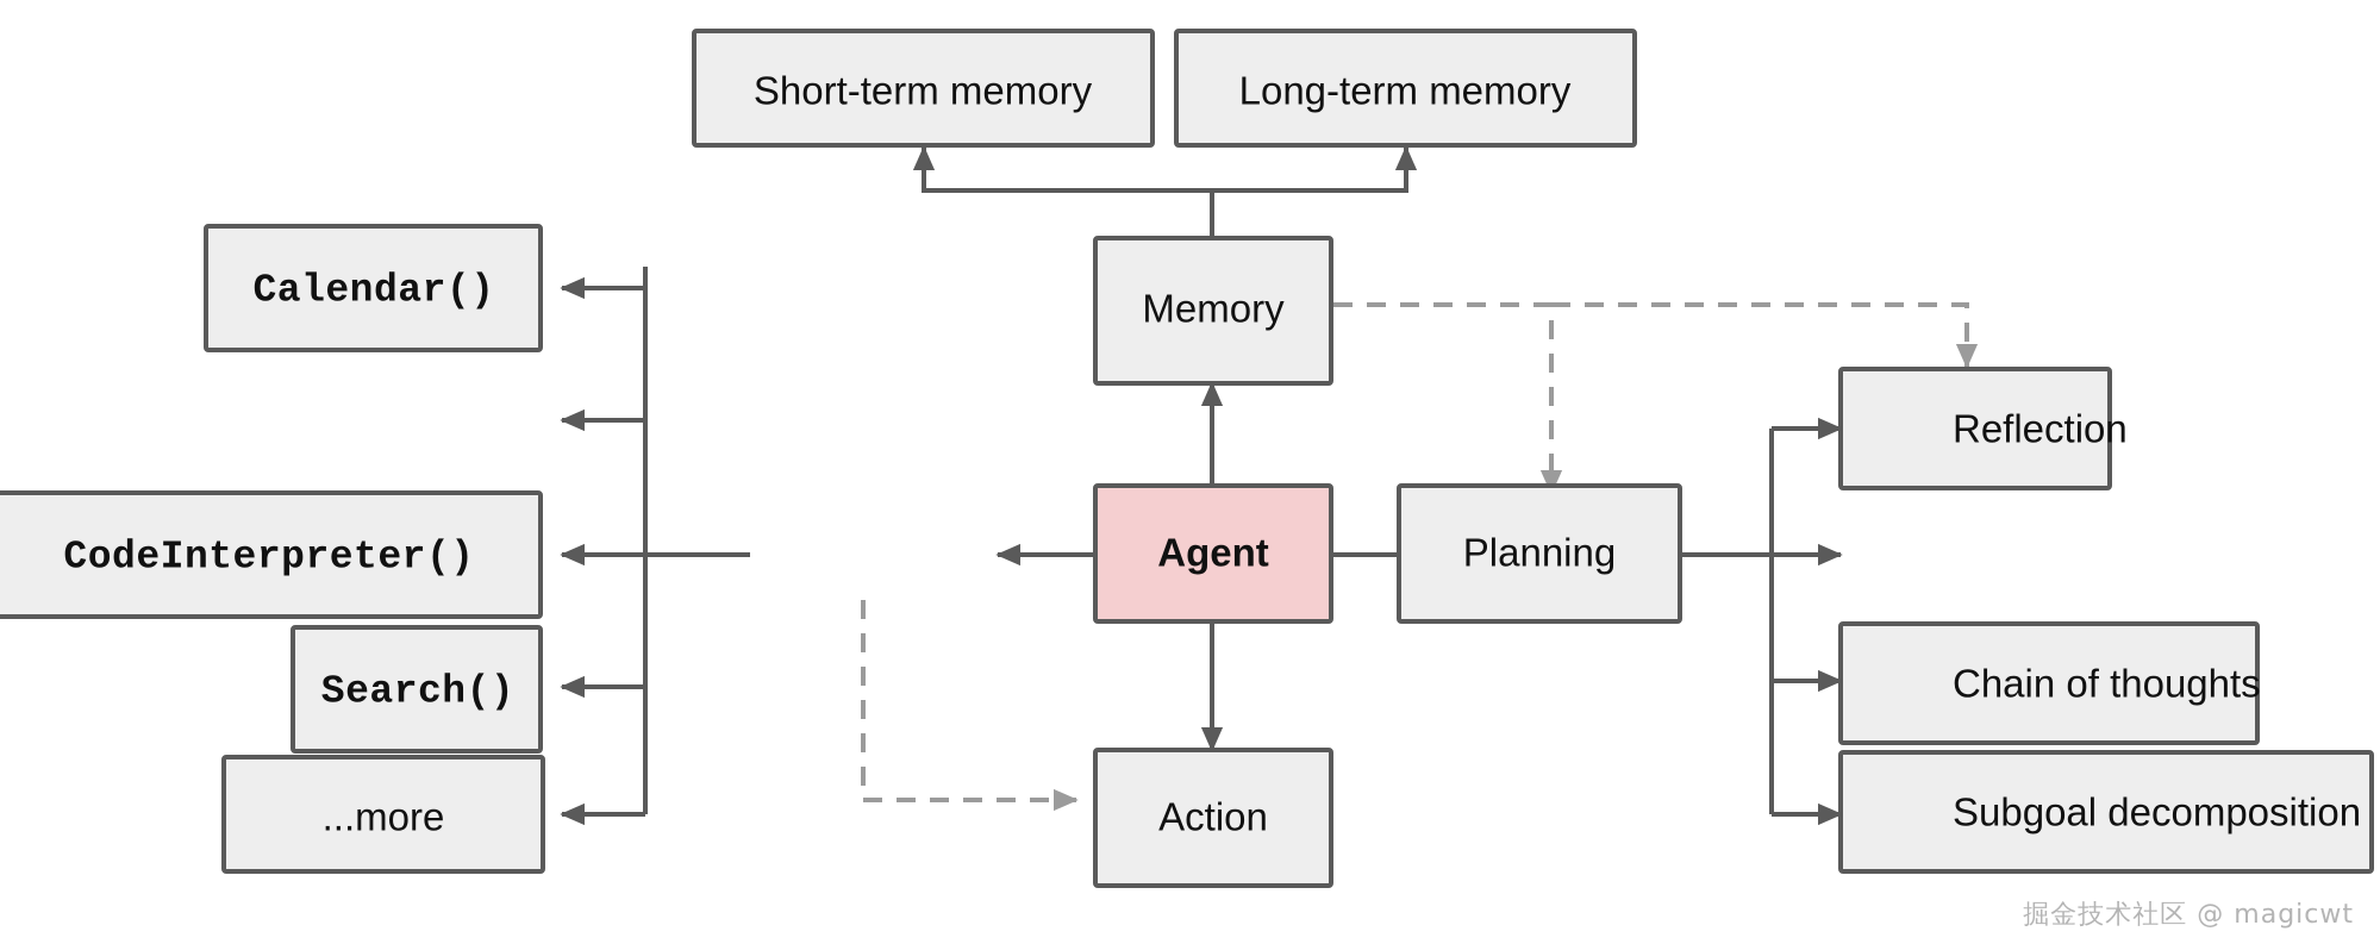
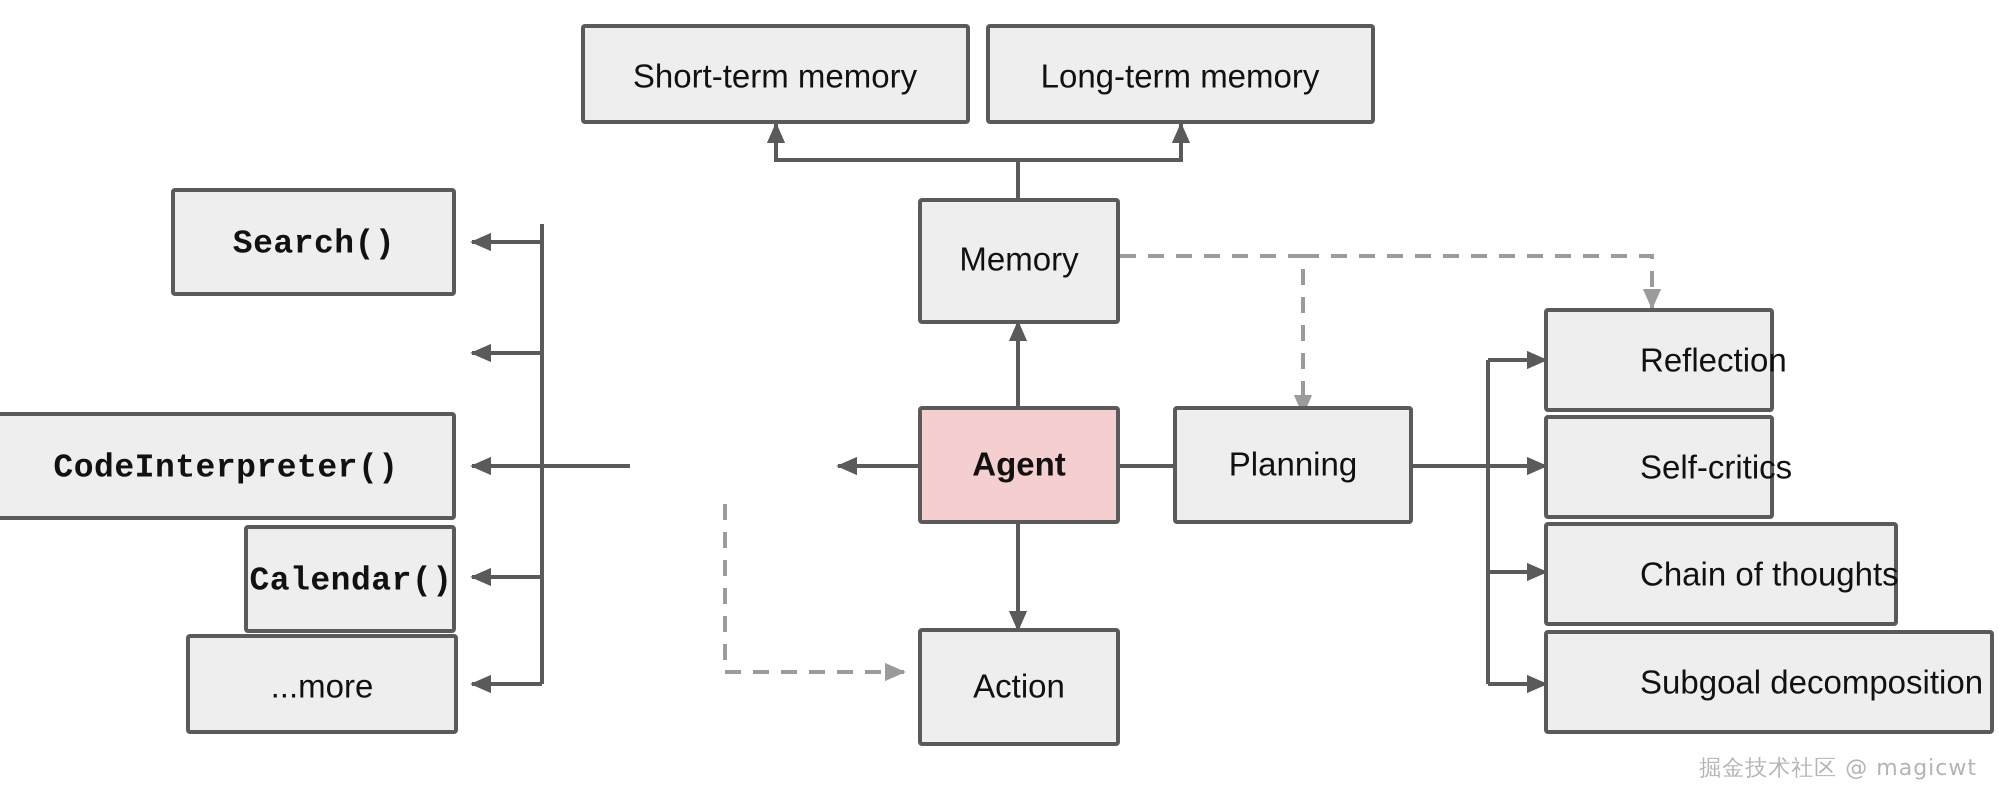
  Short-term memory
  Long-term memory
  Memory
  Agent
  Planning
  Action
- Calendar()
+ Search()
  CodeInterpreter()
- Search()
+ Calendar()
  ...more
  Reflection
+ Self-critics
  Chain of thoughts
  Subgoal decomposition
  掘金技术社区 @ magicwt
